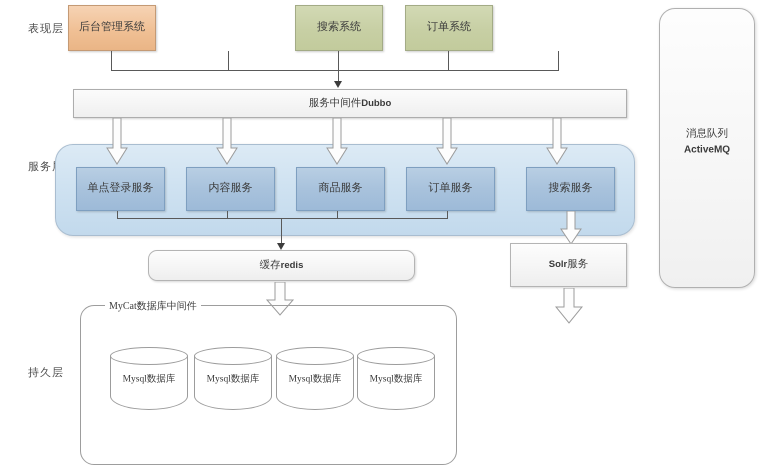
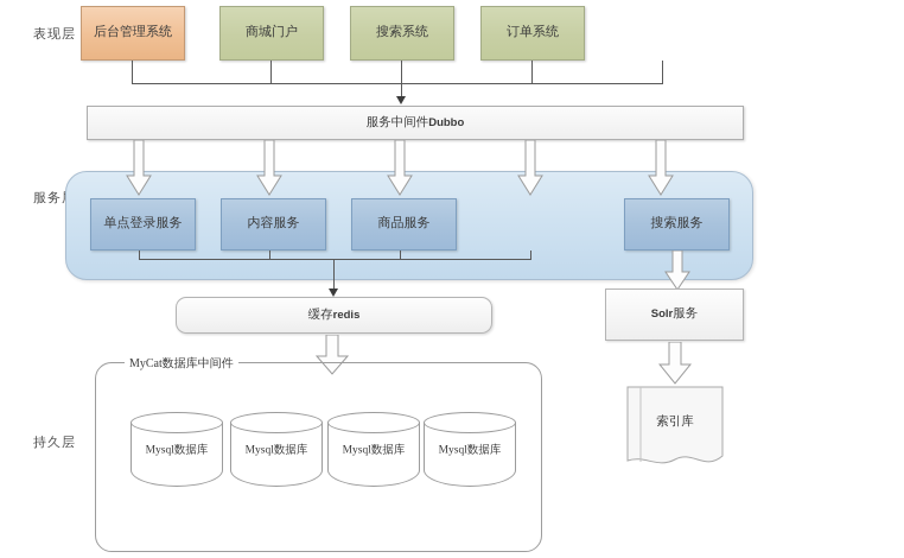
  表现层
  持久层
  后台管理系统
+ 商城门户
  搜索系统
  订单系统
  服务中间件
  Dubbo
  单点登录服务
  内容服务
  商品服务
- 订单服务
  搜索服务
  缓存
  redis
  Solr
  服务
+ 索引库
  MyCat数据库中间件
  Mysql数据库
  Mysql数据库
  Mysql数据库
  Mysql数据库
- 消息队列
- ActiveMQ
